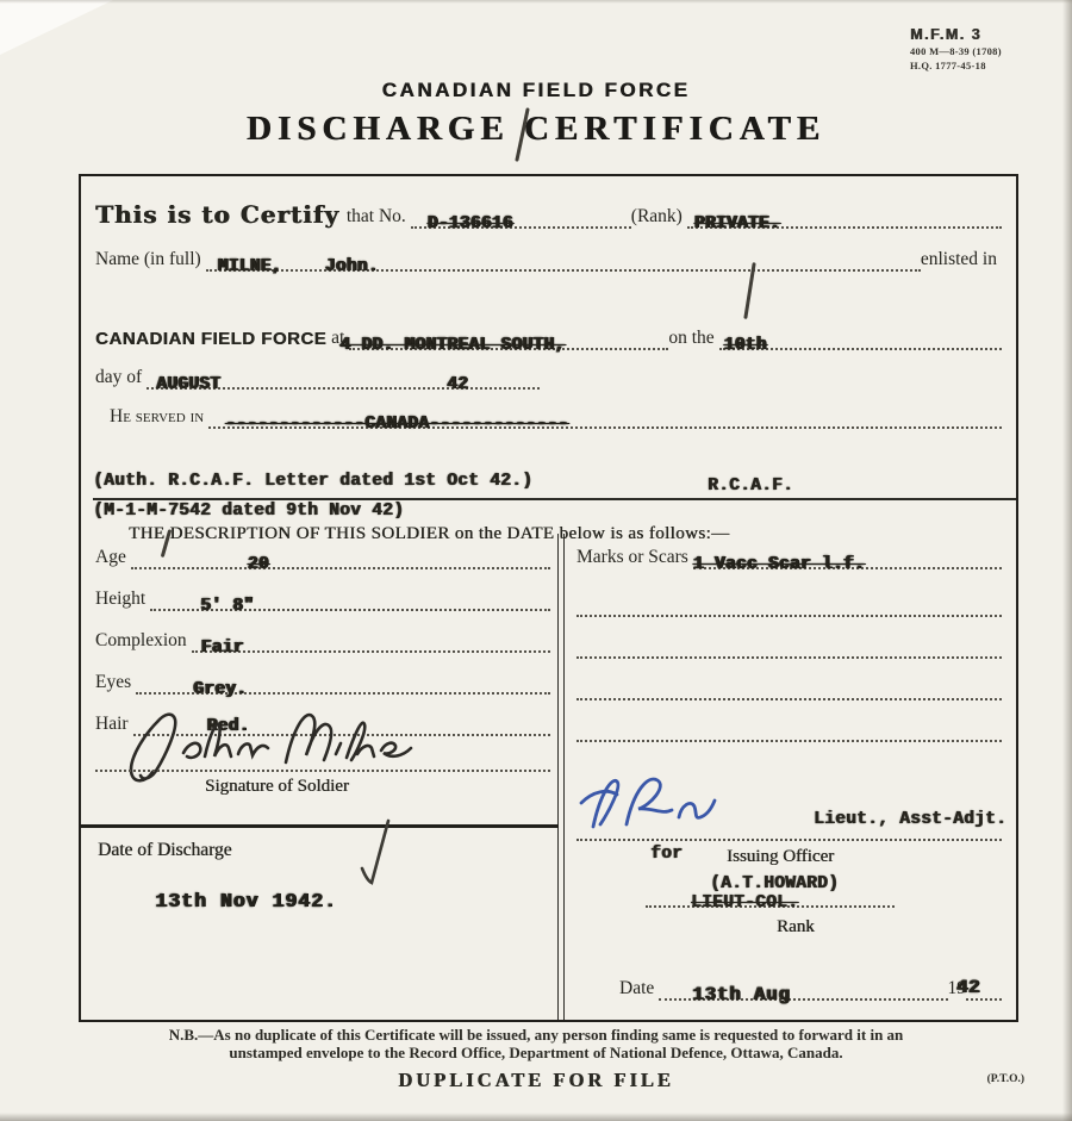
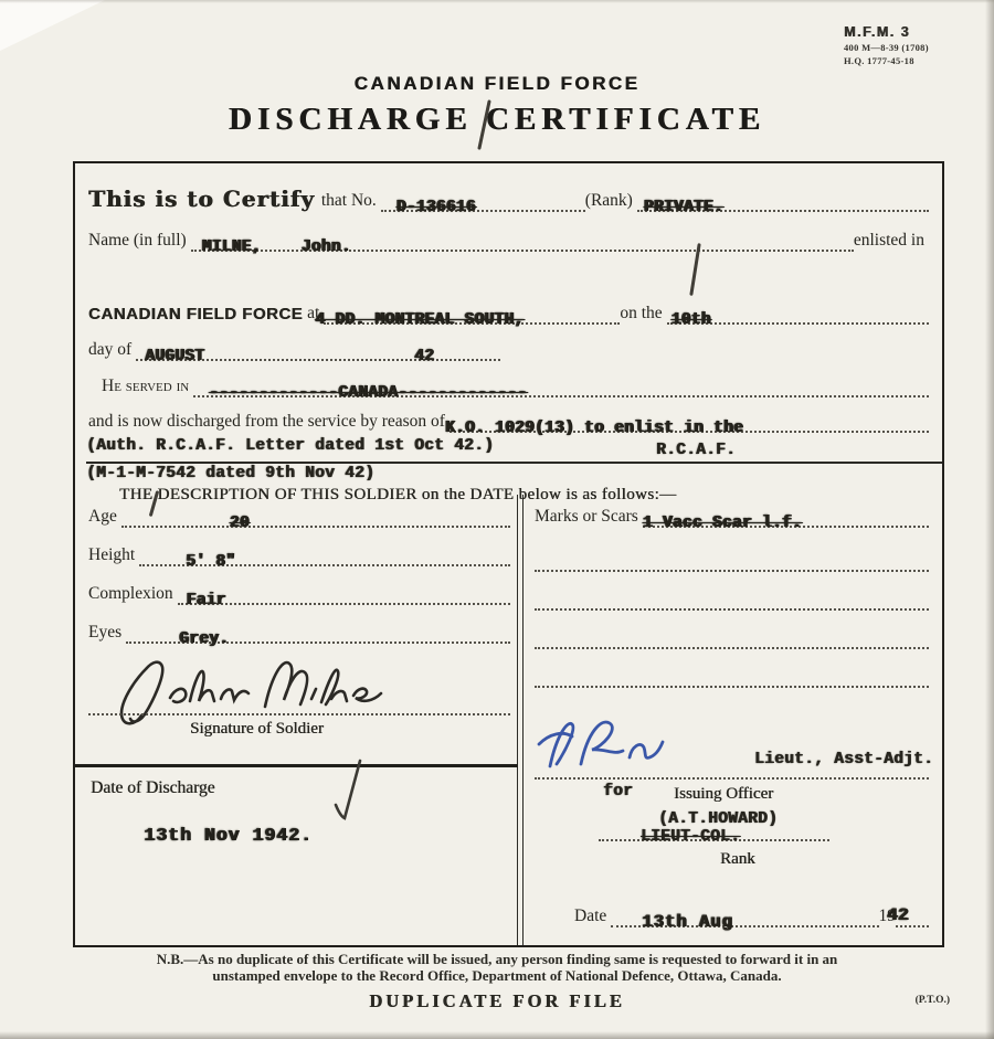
  M.F.M. 3
  400 M—8-39 (1708)
  H.Q. 1777-45-18
  CANADIAN FIELD FORCE
  DISCHARGE CERTIFICATE
  This is to Certify
  that No.
  D-136616
  (Rank)
  PRIVATE.
  Name (in full)
  MILNE, John.
  enlisted in
  CANADIAN FIELD FORCE
  at
  4 DD. MONTREAL SOUTH,
  on the
  10th
  day of
  AUGUST
  42
  He served in
  -------------CANADA-------------
+ and is now discharged from the service by reason of
+ K.O. 1029(13) to enlist in the
  (Auth. R.C.A.F. Letter dated 1st Oct 42.)
  R.C.A.F.
  (M-1-M-7542 dated 9th Nov 42)
  THE DESCRIPTION OF THIS SOLDIER on the DATE below is as follows:—
  Age
  20
  Height
  5' 8"
  Complexion
  Fair
  Eyes
  Grey.
- Hair
- Red.
  Signature of Soldier
  Date of Discharge
  13th Nov 1942.
  Marks or Scars
  1 Vacc Scar l.f.
  Lieut., Asst-Adjt.
  for
  Issuing Officer
  (A.T.HOWARD)
  LIEUT-COL.
  Rank
  Date
  13th Aug
  19
  42
  N.B.—As no duplicate of this Certificate will be issued, any person finding same is requested to forward it in an
  unstamped envelope to the Record Office, Department of National Defence, Ottawa, Canada.
  DUPLICATE FOR FILE
  (P.T.O.)
